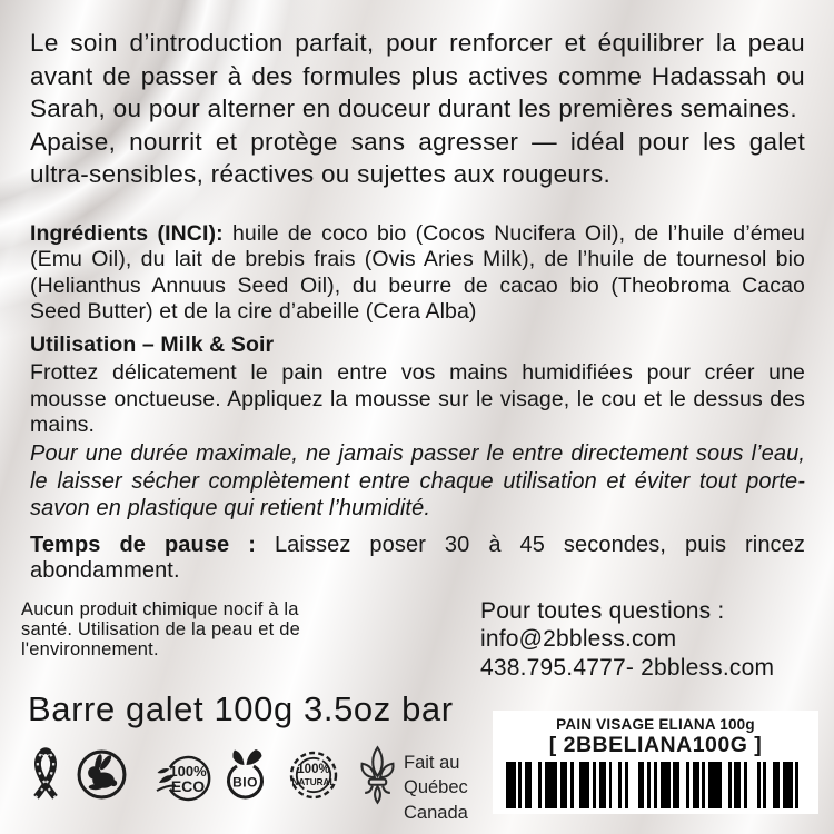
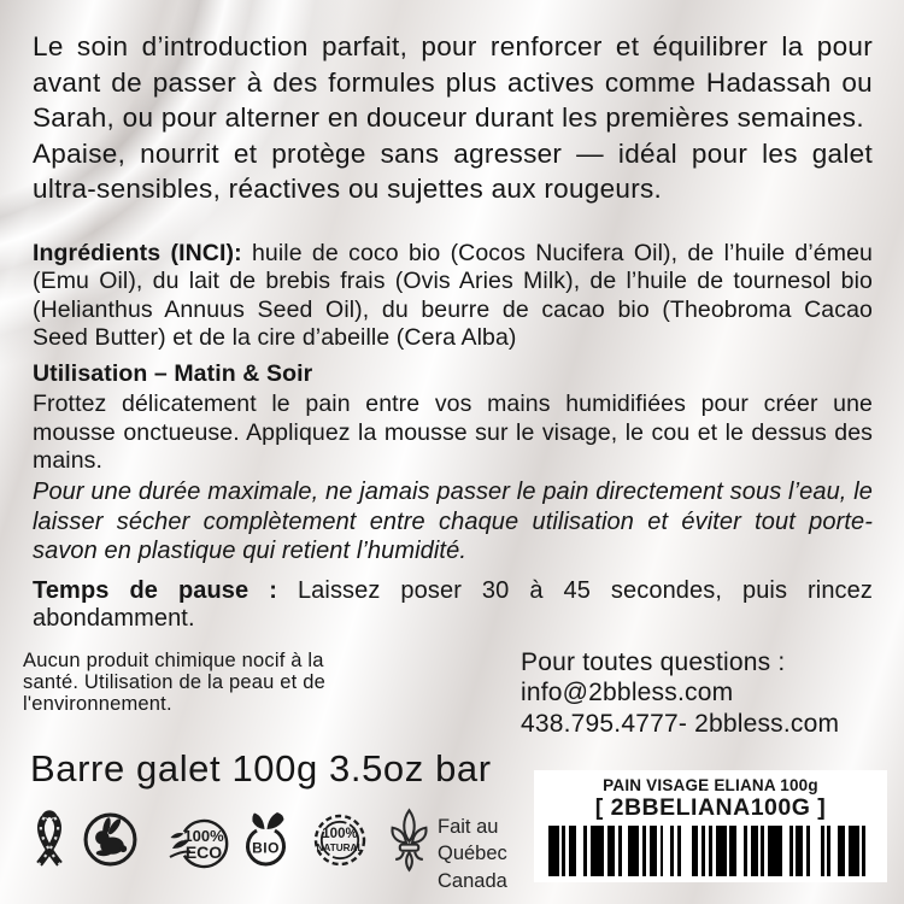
- Le soin d’introduction parfait, pour renforcer et équilibrer la peau avant de passer à des formules plus actives comme Hadassah ou Sarah, ou pour alterner en douceur durant les premières semaines.
+ Le soin d’introduction parfait, pour renforcer et équilibrer la pour avant de passer à des formules plus actives comme Hadassah ou Sarah, ou pour alterner en douceur durant les premières semaines.
  Apaise, nourrit et protège sans agresser — idéal pour les galet ultra-sensibles, réactives ou sujettes aux rougeurs.
  Ingrédients (INCI): huile de coco bio (Cocos Nucifera Oil), de l’huile d’émeu (Emu Oil), du lait de brebis frais (Ovis Aries Milk), de l’huile de tournesol bio (Helianthus Annuus Seed Oil), du beurre de cacao bio (Theobroma Cacao Seed Butter) et de la cire d’abeille (Cera Alba)
- Utilisation – Milk & Soir
+ Utilisation – Matin & Soir
  Frottez délicatement le pain entre vos mains humidifiées pour créer une mousse onctueuse. Appliquez la mousse sur le visage, le cou et le dessus des mains.
- Pour une durée maximale, ne jamais passer le entre directement sous l’eau, le laisser sécher complètement entre chaque utilisation et éviter tout porte-savon en plastique qui retient l’humidité.
+ Pour une durée maximale, ne jamais passer le pain directement sous l’eau, le laisser sécher complètement entre chaque utilisation et éviter tout porte-savon en plastique qui retient l’humidité.
  Temps de pause : Laissez poser 30 à 45 secondes, puis rincez abondamment.
  Aucun produit chimique nocif à la
  santé. Utilisation de la peau et de
  l'environnement.
  Pour toutes questions :
  info@2bbless.com
  438.795.4777- 2bbless.com
  Barre galet 100g 3.5oz bar
  100%
  ECO
  BIO
  100%
  NATURAL
  Fait au
  Québec
  Canada
  PAIN VISAGE ELIANA 100g
  [ 2BBELIANA100G ]
